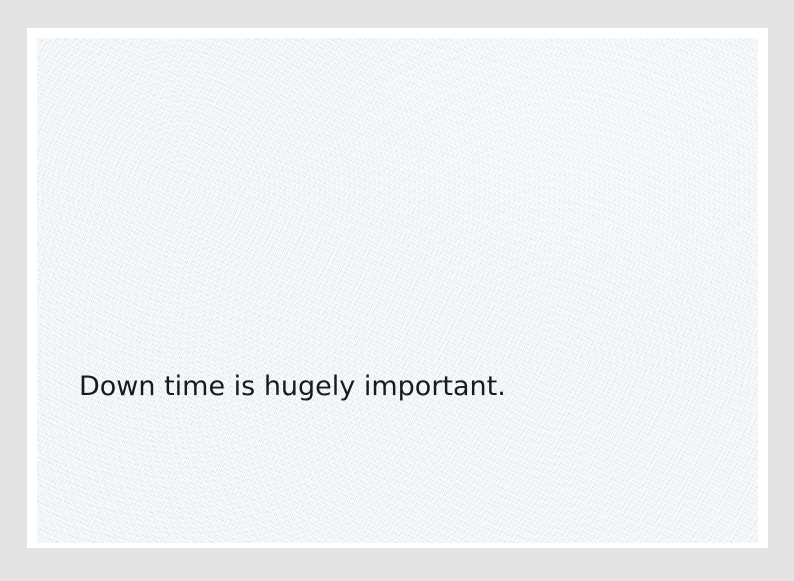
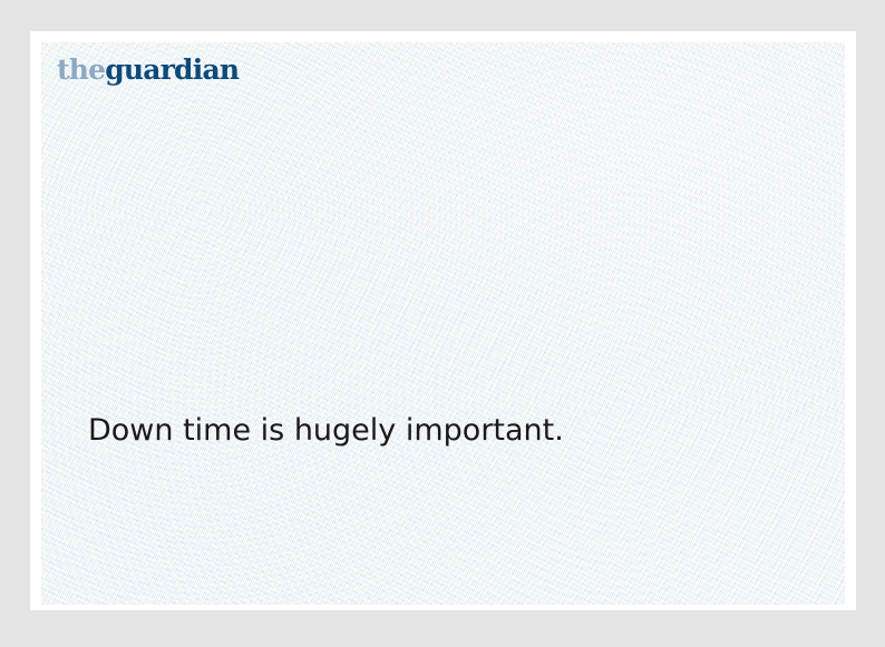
+ theguardian
  Down time is hugely important.
